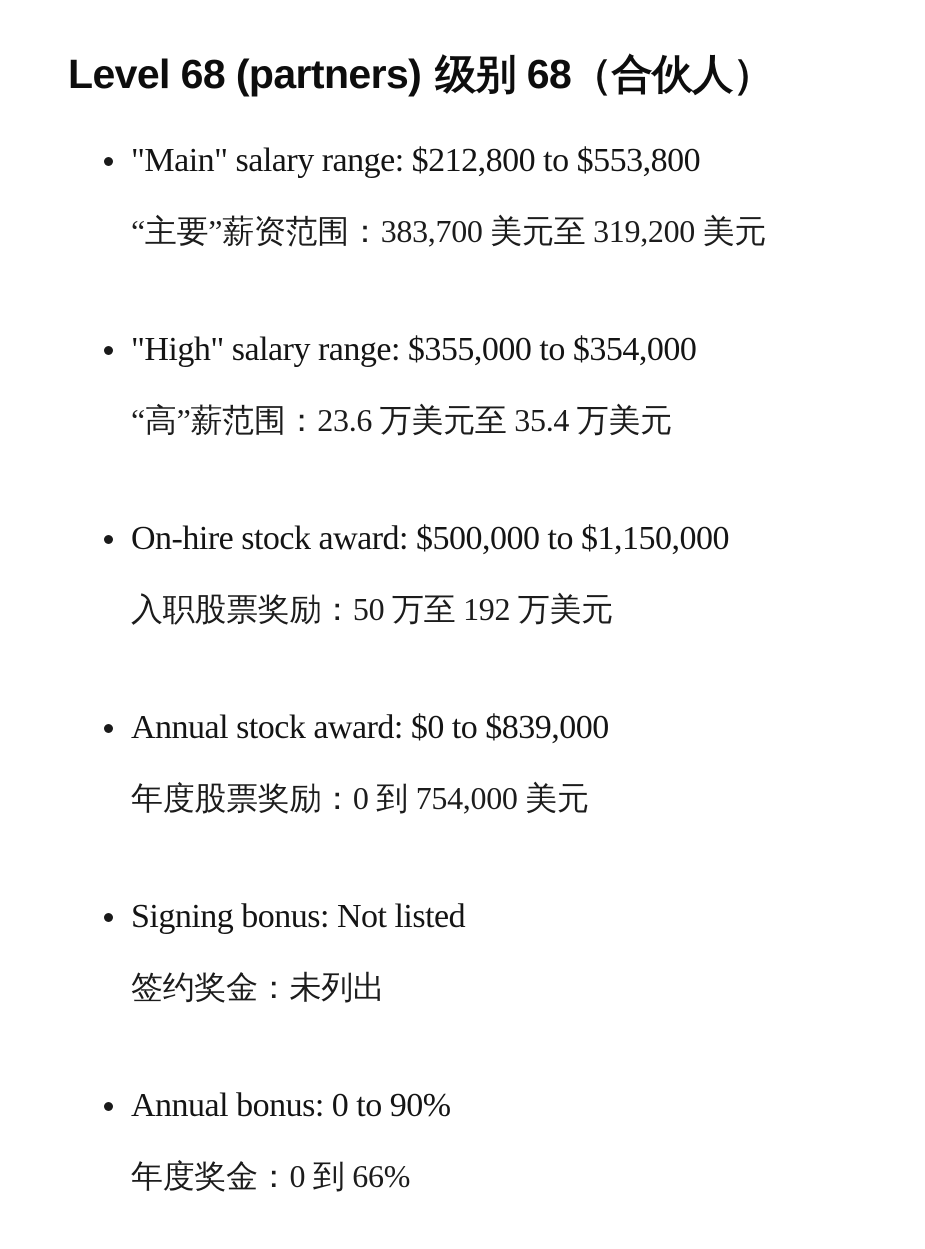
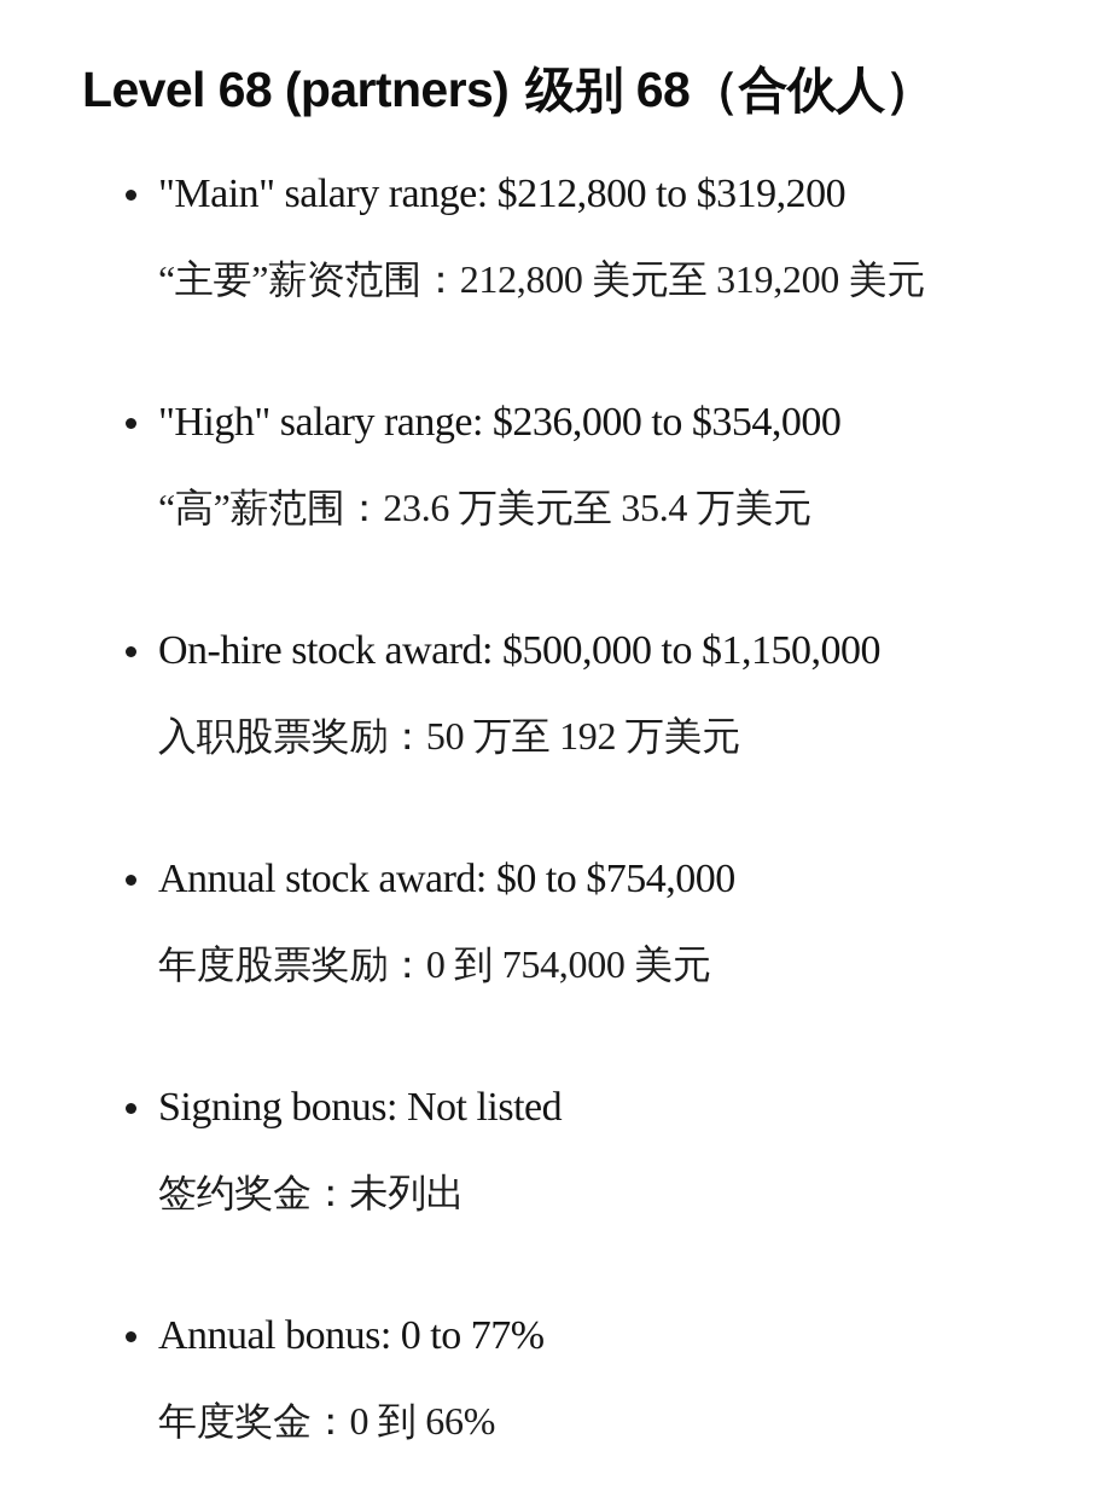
  Level 68 (partners) 级别 68（合伙人）
- "Main" salary range: $212,800 to $553,800
+ "Main" salary range: $212,800 to $319,200
- “主要”薪资范围：383,700 美元至 319,200 美元
+ “主要”薪资范围：212,800 美元至 319,200 美元
- "High" salary range: $355,000 to $354,000
+ "High" salary range: $236,000 to $354,000
  “高”薪范围：23.6 万美元至 35.4 万美元
  On-hire stock award: $500,000 to $1,150,000
  入职股票奖励：50 万至 192 万美元
- Annual stock award: $0 to $839,000
+ Annual stock award: $0 to $754,000
  年度股票奖励：0 到 754,000 美元
  Signing bonus: Not listed
  签约奖金：未列出
- Annual bonus: 0 to 90%
+ Annual bonus: 0 to 77%
  年度奖金：0 到 66%
